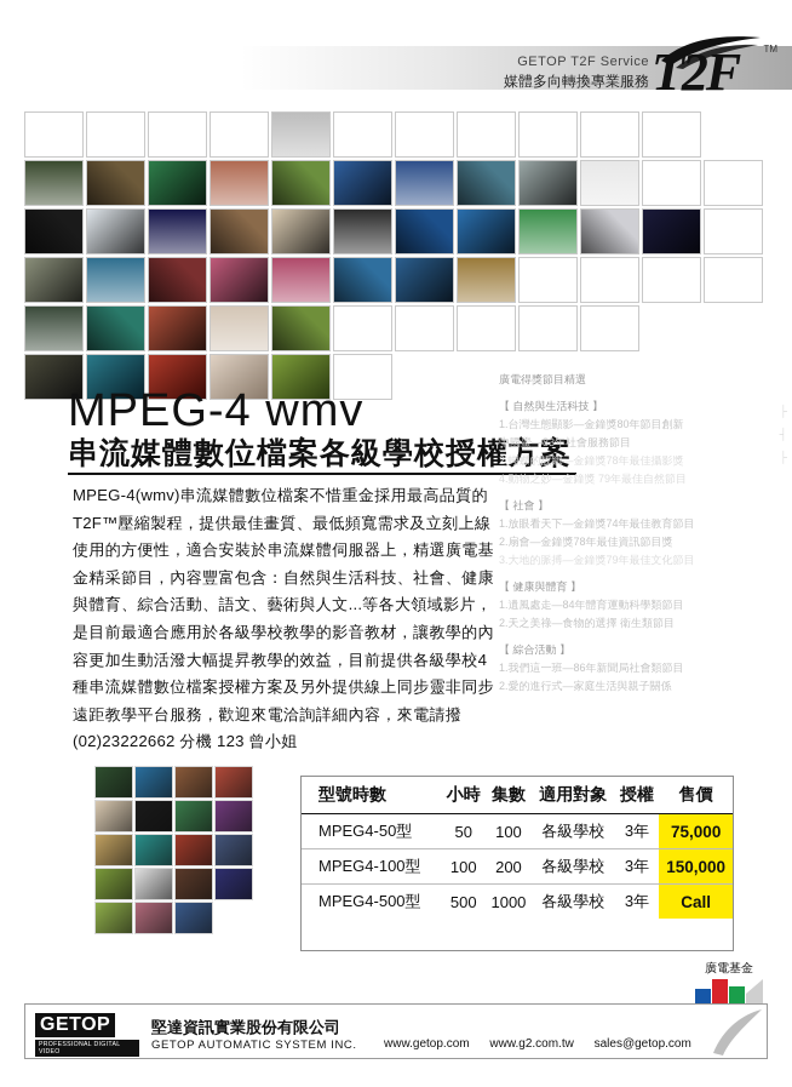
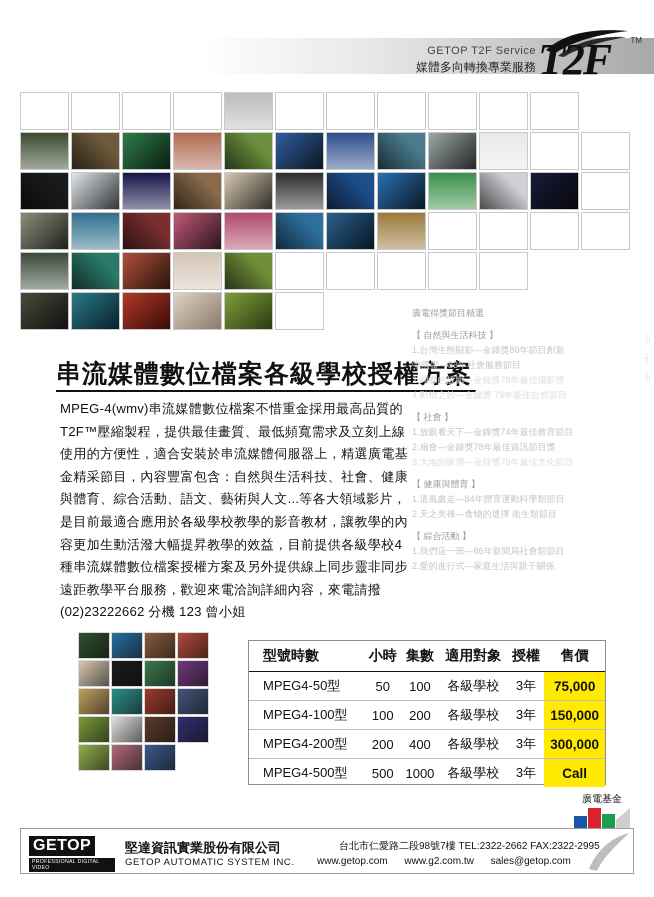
  GETOP T2F Service
  媒體多向轉換專業服務
  T2F
  TM
- MPEG-4 wmv
  串流媒體數位檔案各級學校授權方案
  MPEG-4(wmv)串流媒體數位檔案不惜重金採用最高品質的 T2F™壓縮製程，提供最佳畫質、最低頻寬需求及立刻上線使用的方便性，適合安裝於串流媒體伺服器上，精選廣電基金精采節目，內容豐富包含：自然與生活科技、社會、健康與體育、綜合活動、語文、藝術與人文...等各大領域影片，是目前最適合應用於各級學校教學的影音教材，讓教學的內容更加生動活潑大幅提昇教學的效益，目前提供各級學校4種串流媒體數位檔案授權方案及另外提供線上同步靈非同步遠距教學平台服務，歡迎來電洽詢詳細內容，來電請撥 (02)23222662 分機 123 曾小姐
  廣電得獎節目精選
  【 自然與生活科技 】
  1.台灣生態顯影—金鐘獎80年節目創新
  中國鱟—83年社會服務節目
  2.蝴蝶的故鄉—金鐘獎78年最佳攝影獎
  4.動物之妙—金鐘獎 79年最佳自然節目
  【 社會 】
  1.放眼看天下—金鐘獎74年最佳教育節目
  2.扇會—金鐘獎78年最佳資訊節目獎
  3.大地的脈搏—金鐘獎79年最佳文化節目
  【 健康與體育 】
  1.遺風處走—84年體育運動科學類節目
  2.天之美祿—食物的選擇 衛生類節目
  【 綜合活動 】
  1.我們這一班—86年新聞局社會類節目
  2.愛的進行式—家庭生活與親子關係
  ├
  ┤
  ├
  型號時數	小時	集數	適用對象	授權	售價
  MPEG4-50型	50	100	各級學校	3年	75,000
  MPEG4-100型	100	200	各級學校	3年	150,000
+ MPEG4-200型	200	400	各級學校	3年	300,000
  MPEG4-500型	500	1000	各級學校	3年	Call
  廣電基金
  堅達資訊實業股份有限公司
  GETOP AUTOMATIC SYSTEM INC.
+ 台北市仁愛路二段98號7樓 TEL:2322-2662 FAX:2322-2995
  www.getop.com www.g2.com.tw sales@getop.com
